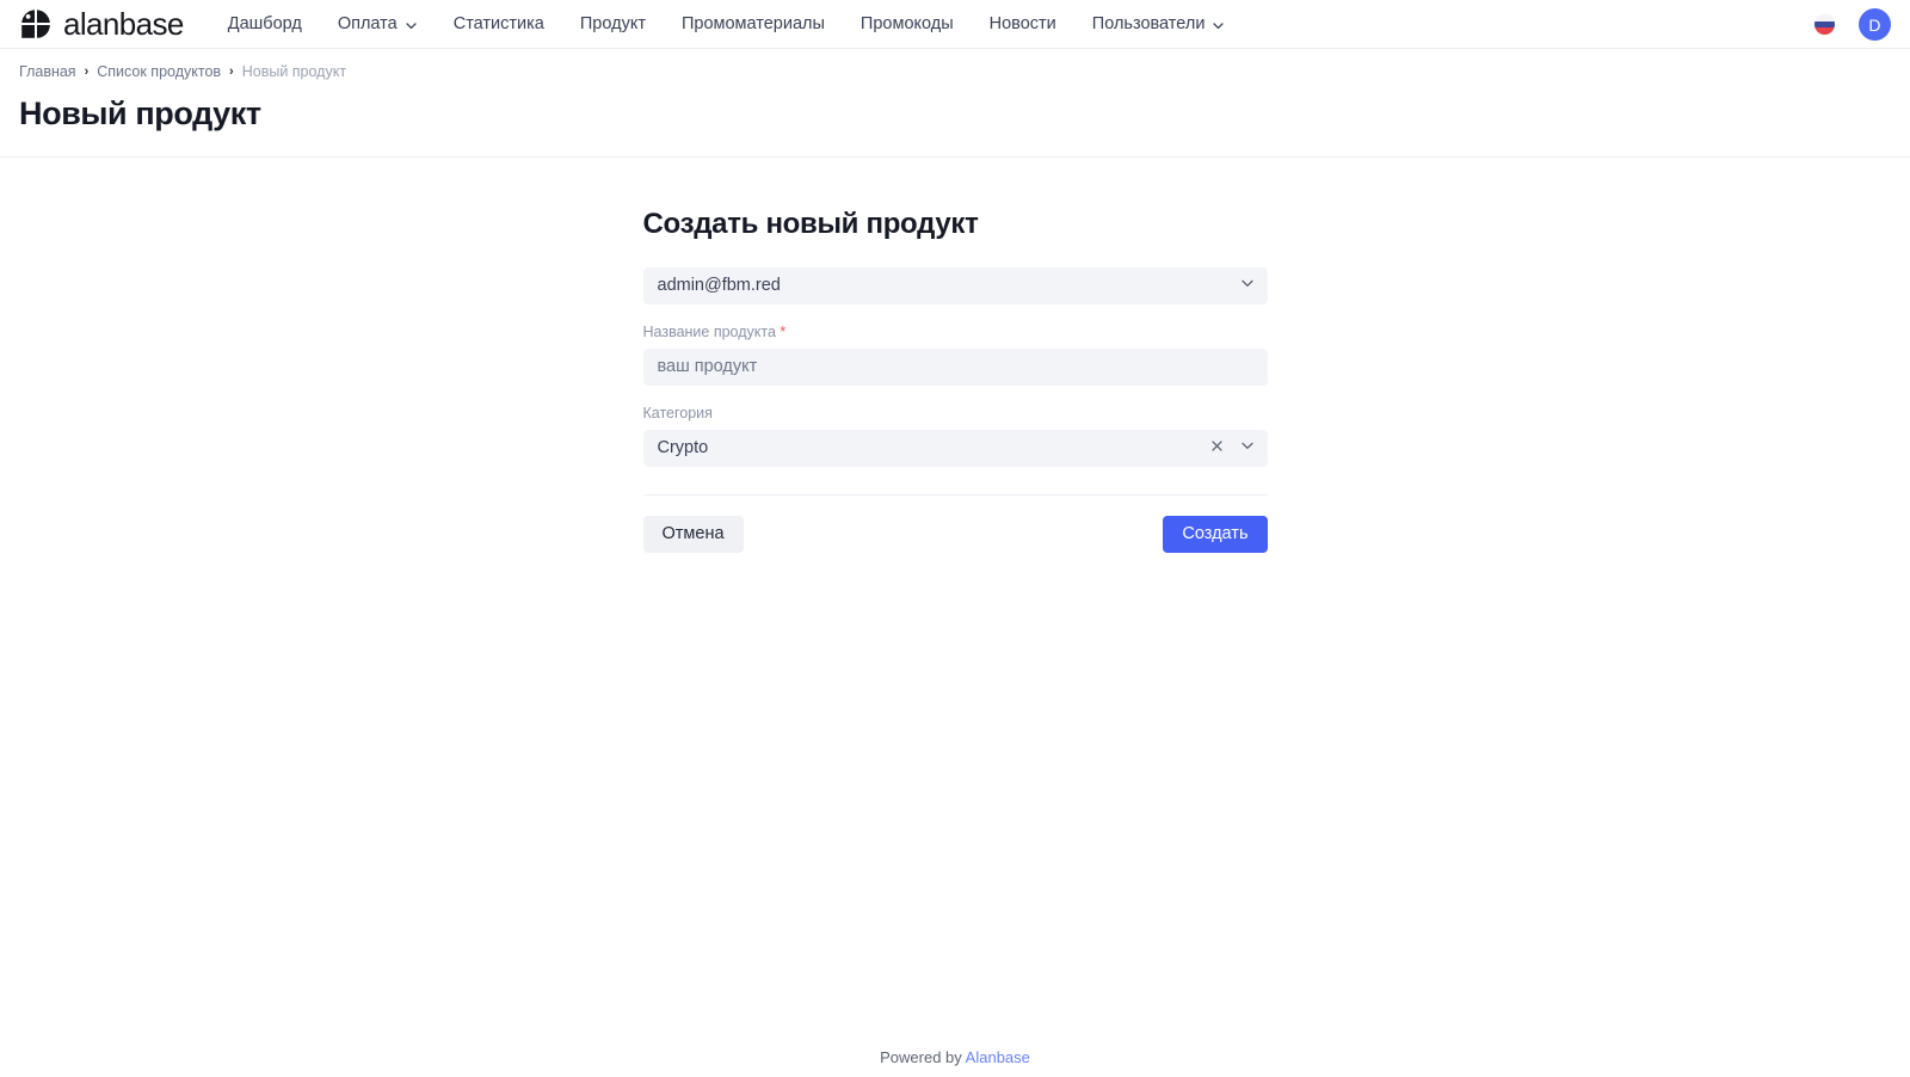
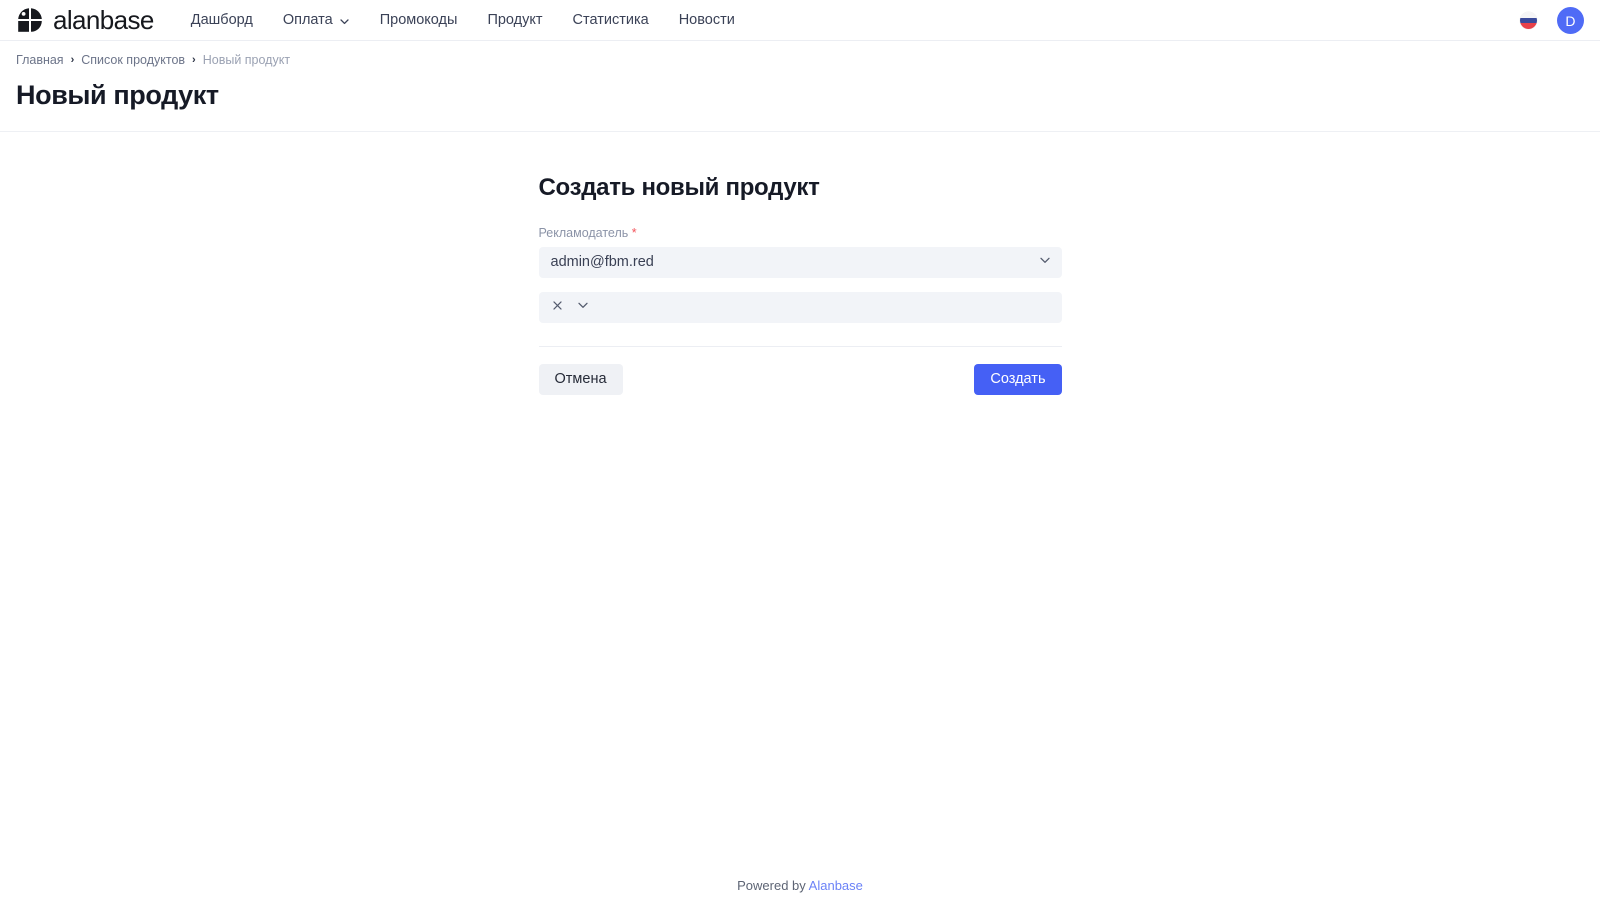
  alanbase
  Дашборд
  Оплата
- Статистика
+ Промокоды
  Продукт
- Промоматериалы
- Промокоды
+ Статистика
  Новости
- Пользователи
  D
  Главная
  ›
  Список продуктов
  ›
  Новый продукт
  Новый продукт
  Создать новый продукт
+ Рекламодатель *
  admin@fbm.red
- Название продукта *
- ваш продукт
- Категория
- Crypto
  Отмена
  Создать
  Powered by Alanbase
